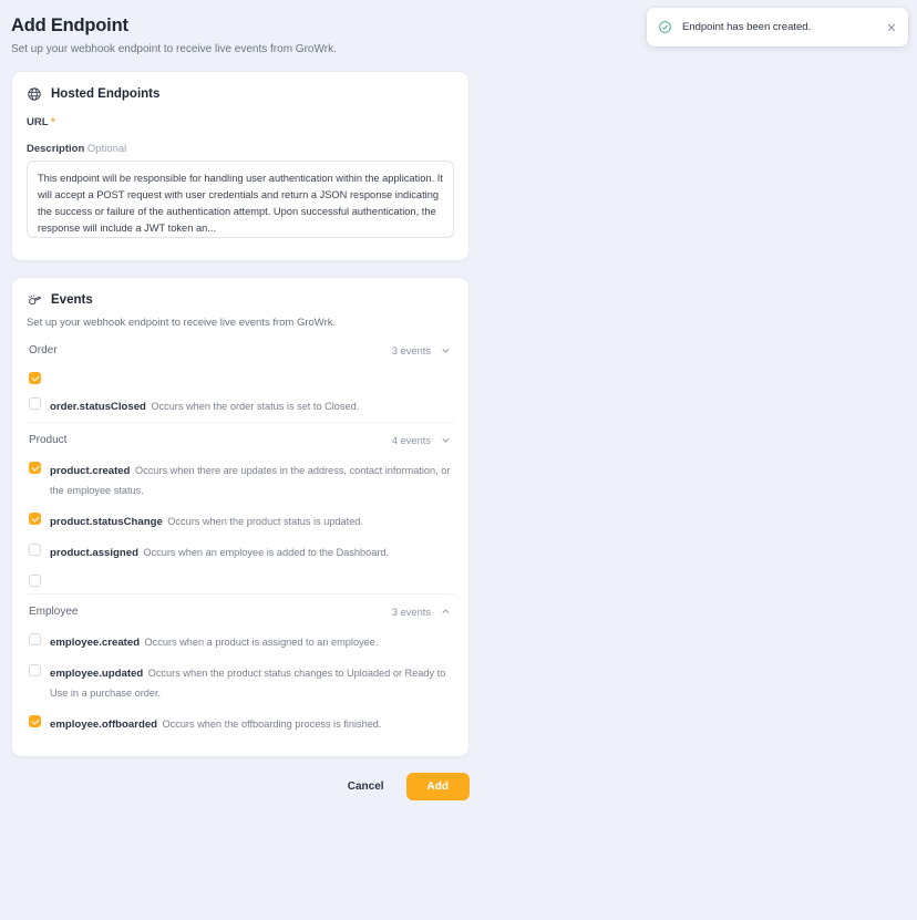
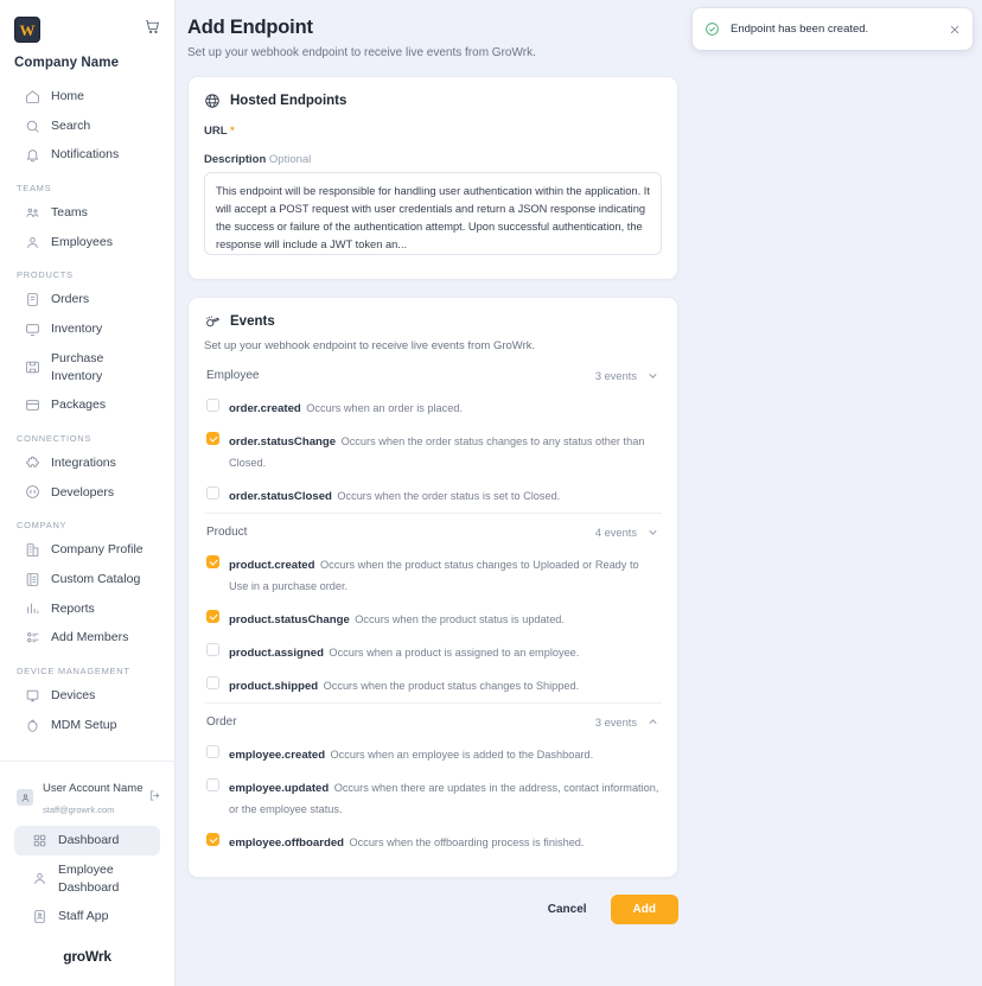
+ W
+ Company Name
+ Home
+ Search
+ Notifications
+ TEAMS
+ Teams
+ Employees
+ PRODUCTS
+ Orders
+ Inventory
+ Purchase Inventory
+ Packages
+ CONNECTIONS
+ Integrations
+ Developers
+ COMPANY
+ Company Profile
+ Custom Catalog
+ Reports
+ Add Members
+ DEVICE MANAGEMENT
+ Devices
+ MDM Setup
+ User Account Name staff@growrk.com
+ Dashboard
+ Employee Dashboard
+ Staff App
+ groWrk
  Add Endpoint
  Set up your webhook endpoint to receive live events from GroWrk.
  Hosted Endpoints
  URL *
  Description Optional
  Events
  Set up your webhook endpoint to receive live events from GroWrk.
- Order
+ Employee
  3 events
+ order.created Occurs when an order is placed.
+ order.statusChange Occurs when the order status changes to any status other than Closed.
  order.statusClosed Occurs when the order status is set to Closed.
  Product
  4 events
- product.created Occurs when there are updates in the address, contact information, or the employee status.
+ product.created Occurs when the product status changes to Uploaded or Ready to Use in a purchase order.
  product.statusChange Occurs when the product status is updated.
- product.assigned Occurs when an employee is added to the Dashboard.
+ product.assigned Occurs when a product is assigned to an employee.
+ product.shipped Occurs when the product status changes to Shipped.
- Employee
+ Order
  3 events
- employee.created Occurs when a product is assigned to an employee.
+ employee.created Occurs when an employee is added to the Dashboard.
- employee.updated Occurs when the product status changes to Uploaded or Ready to Use in a purchase order.
+ employee.updated Occurs when there are updates in the address, contact information, or the employee status.
  employee.offboarded Occurs when the offboarding process is finished.
  Cancel
  Add
  Endpoint has been created.
